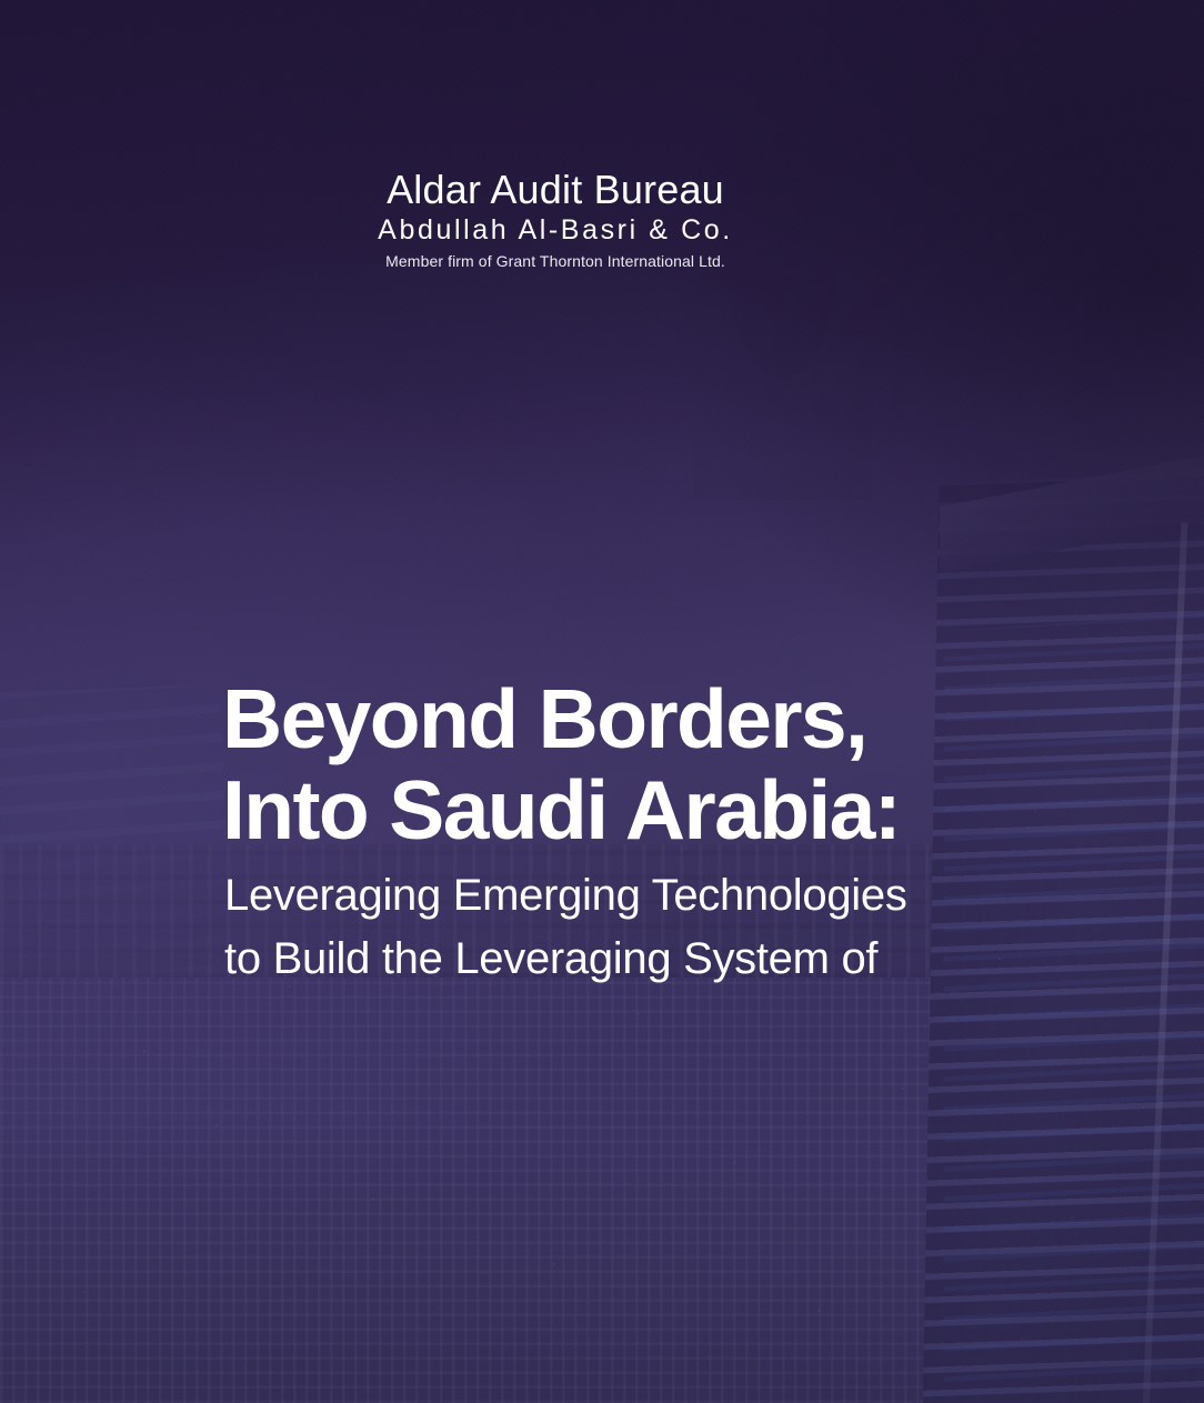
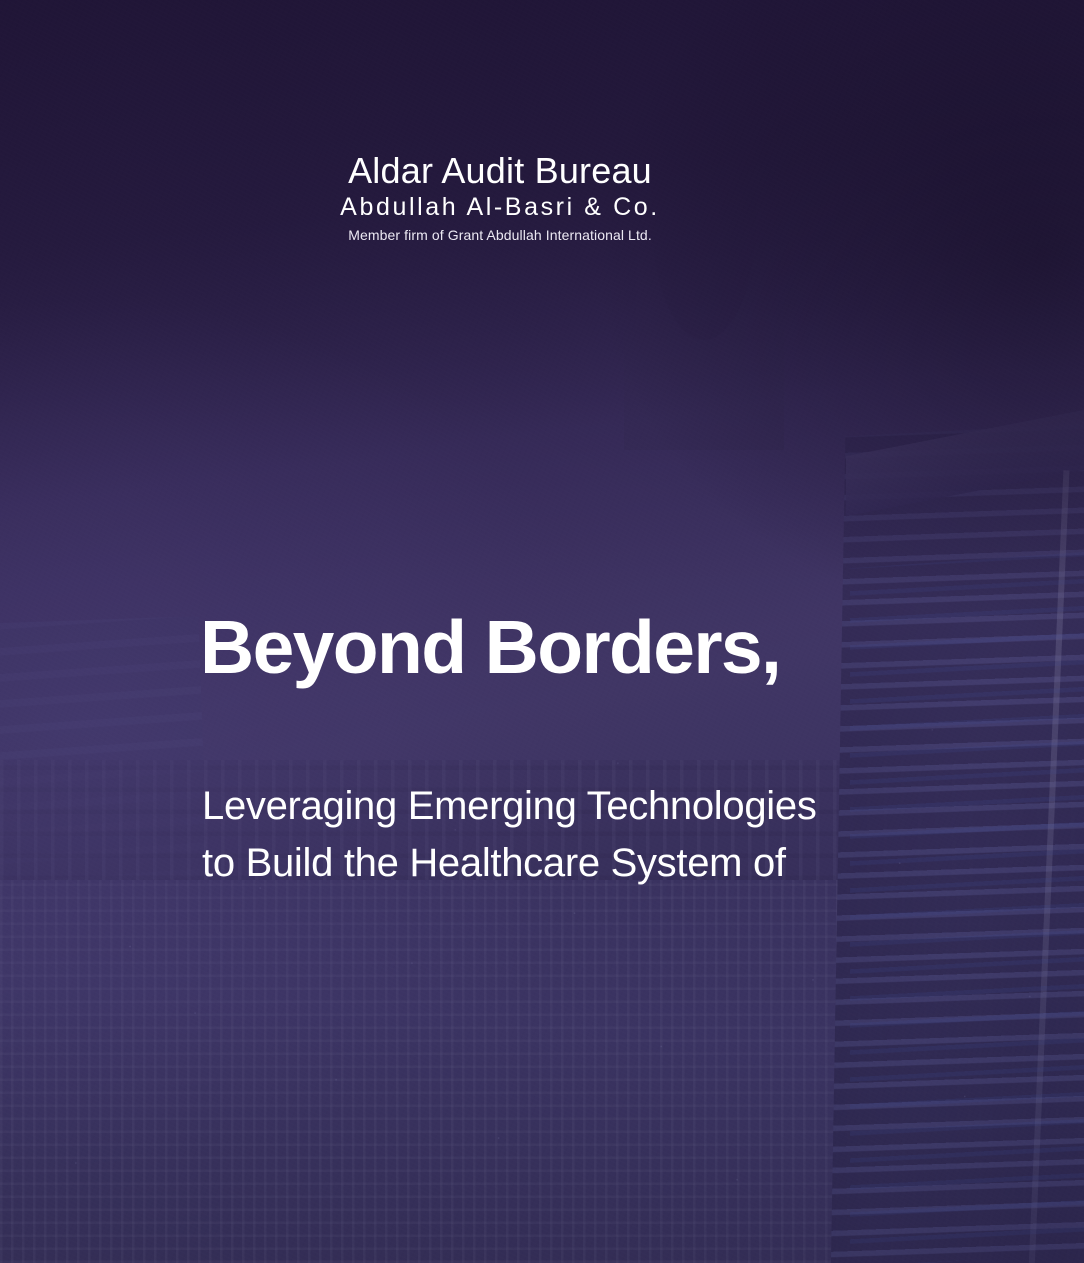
  Aldar Audit Bureau
  Abdullah Al-Basri & Co.
- Member firm of Grant Thornton International Ltd.
+ Member firm of Grant Abdullah International Ltd.
  Beyond Borders,
- Into Saudi Arabia:
  Leveraging Emerging Technologies
- to Build the Leveraging System of
+ to Build the Healthcare System of
